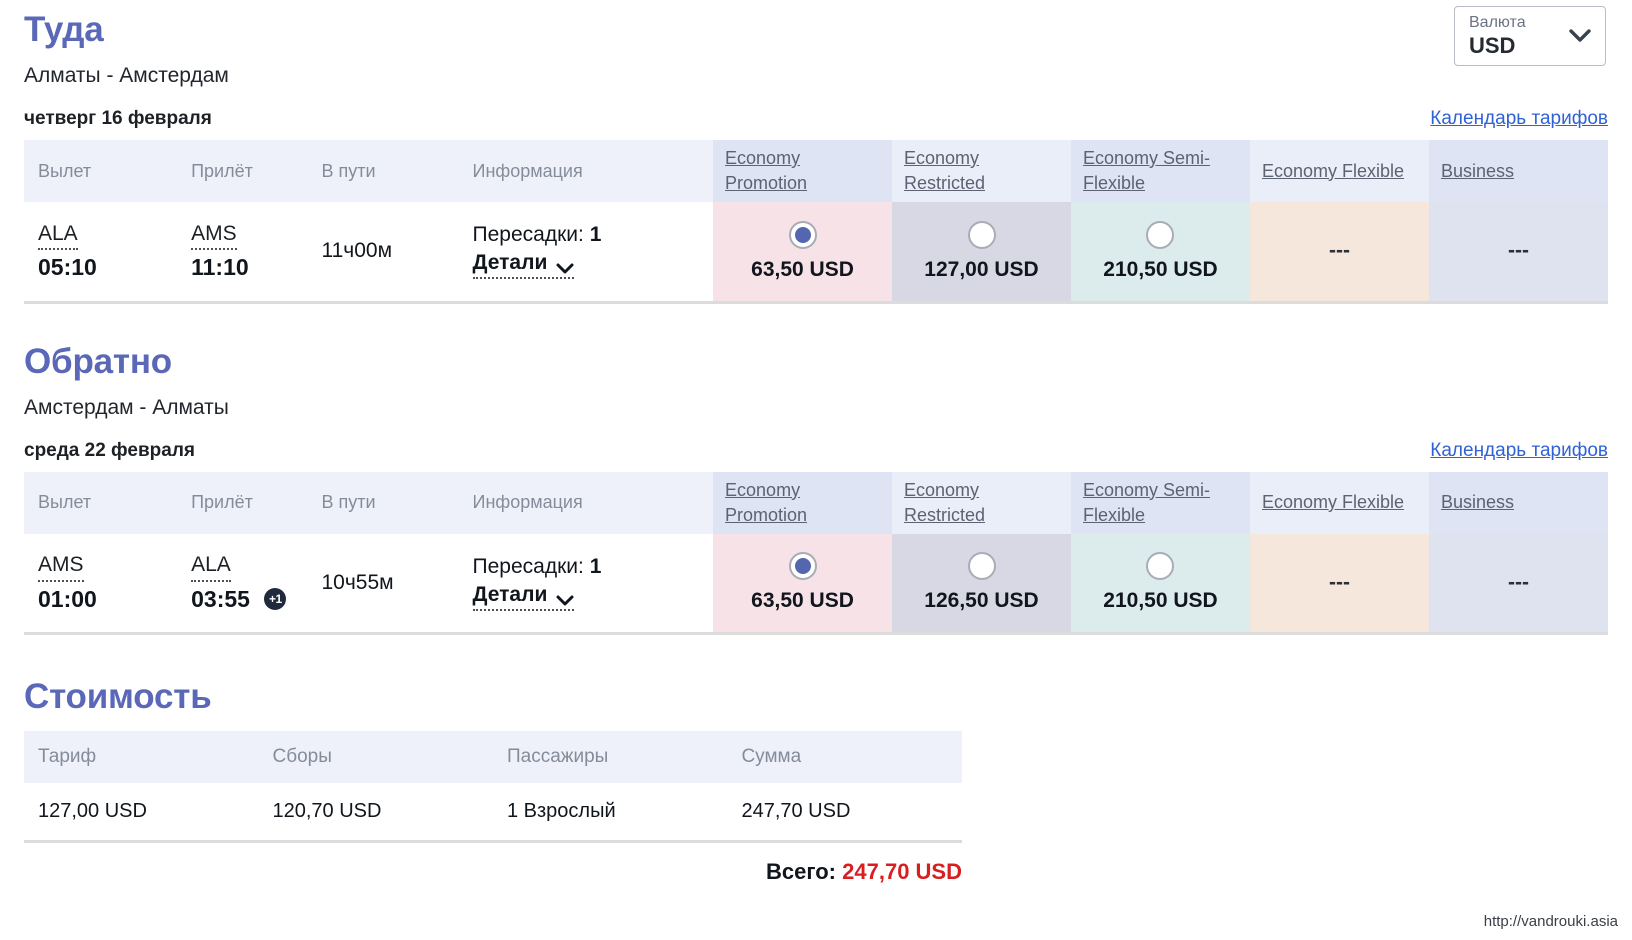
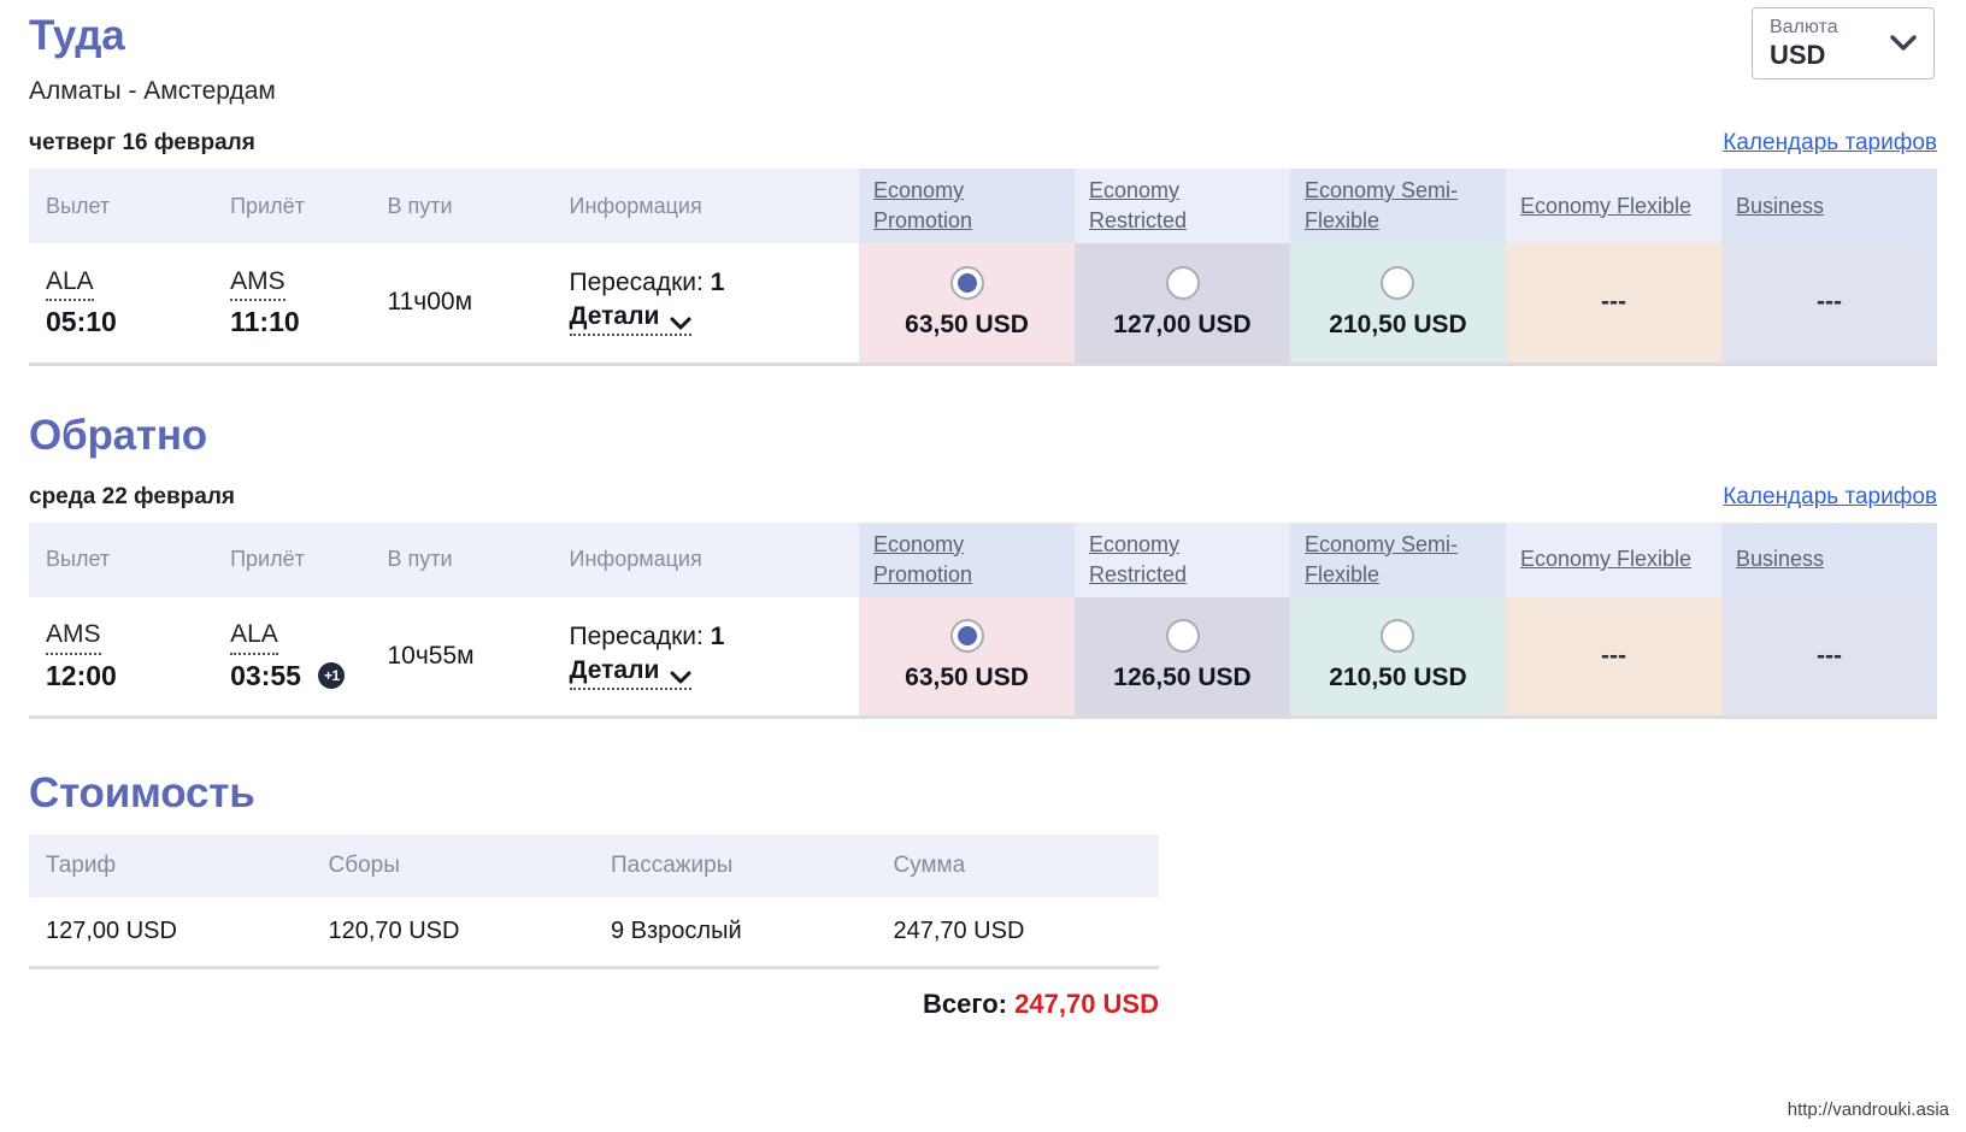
  Валюта
  USD
  Туда
  Алматы - Амстердам
  четверг 16 февраля
  Календарь тарифов
  Вылет	Прилёт	В пути	Информация	Economy Promotion	Economy Restricted	Economy Semi-Flexible	Economy Flexible	Business
  ALA 05:10	AMS 11:10	11ч00м	Пересадки: 1 Детали	63,50 USD	127,00 USD	210,50 USD	---	---
  Обратно
- Амстердам - Алматы
  среда 22 февраля
  Календарь тарифов
  Вылет	Прилёт	В пути	Информация	Economy Promotion	Economy Restricted	Economy Semi-Flexible	Economy Flexible	Business
- AMS 01:00	ALA 03:55 +1	10ч55м	Пересадки: 1 Детали	63,50 USD	126,50 USD	210,50 USD	---	---
+ AMS 12:00	ALA 03:55 +1	10ч55м	Пересадки: 1 Детали	63,50 USD	126,50 USD	210,50 USD	---	---
  Стоимость
  Тариф	Сборы	Пассажиры	Сумма
- 127,00 USD	120,70 USD	1 Взрослый	247,70 USD
+ 127,00 USD	120,70 USD	9 Взрослый	247,70 USD
  Всего: 247,70 USD
  http://vandrouki.asia
